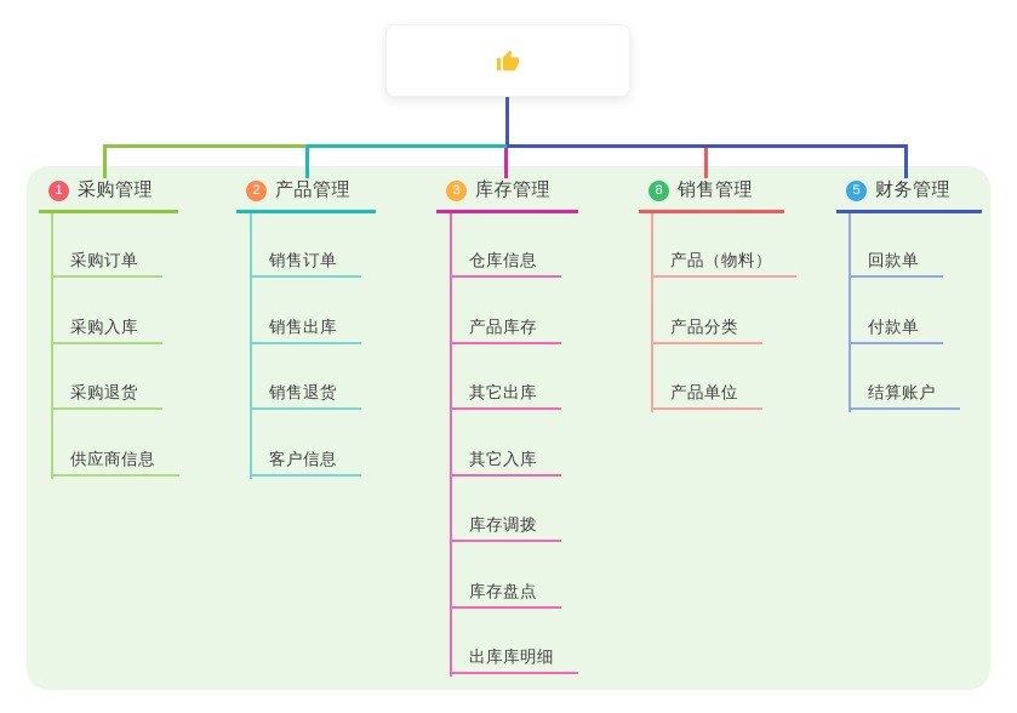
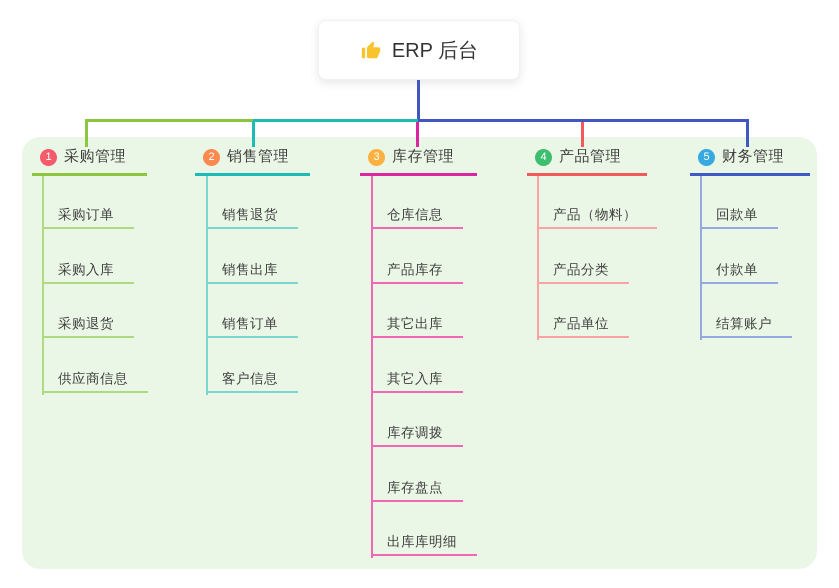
+ ERP 后台
  1
  采购管理
  采购订单
  采购入库
  采购退货
  供应商信息
  2
- 产品管理
+ 销售管理
- 销售订单
+ 销售退货
  销售出库
- 销售退货
+ 销售订单
  客户信息
  3
  库存管理
  仓库信息
  产品库存
  其它出库
  其它入库
  库存调拨
  库存盘点
  出库库明细
- 8
+ 4
- 销售管理
+ 产品管理
  产品（物料）
  产品分类
  产品单位
  5
  财务管理
  回款单
  付款单
  结算账户
